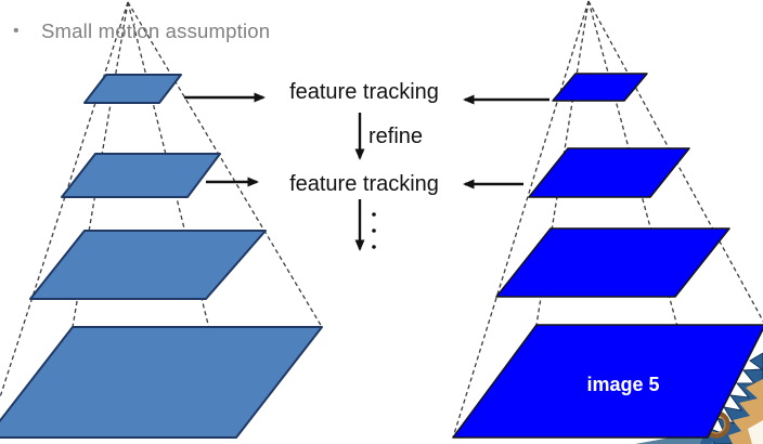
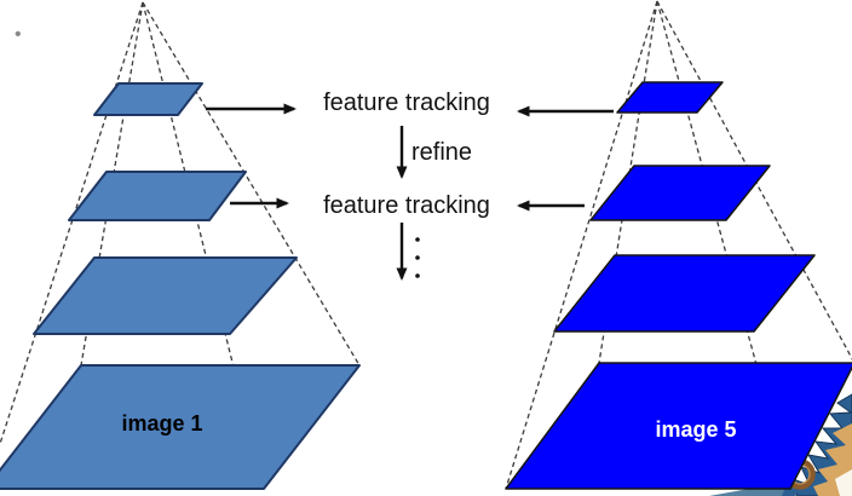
  •
- Small motion assumption
  feature tracking
  refine
  feature tracking
+ image 1
  image 5
